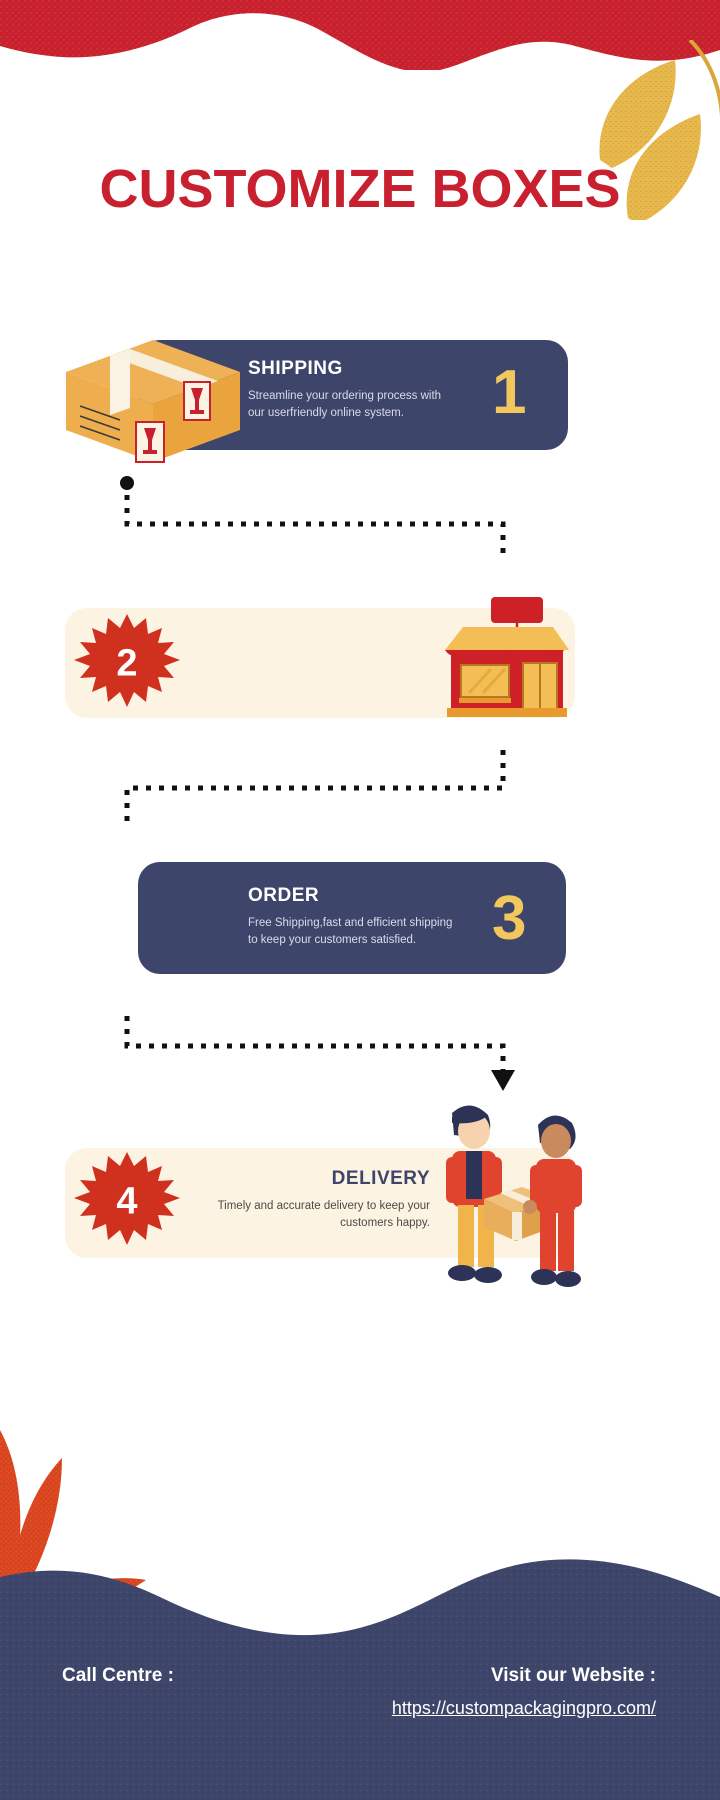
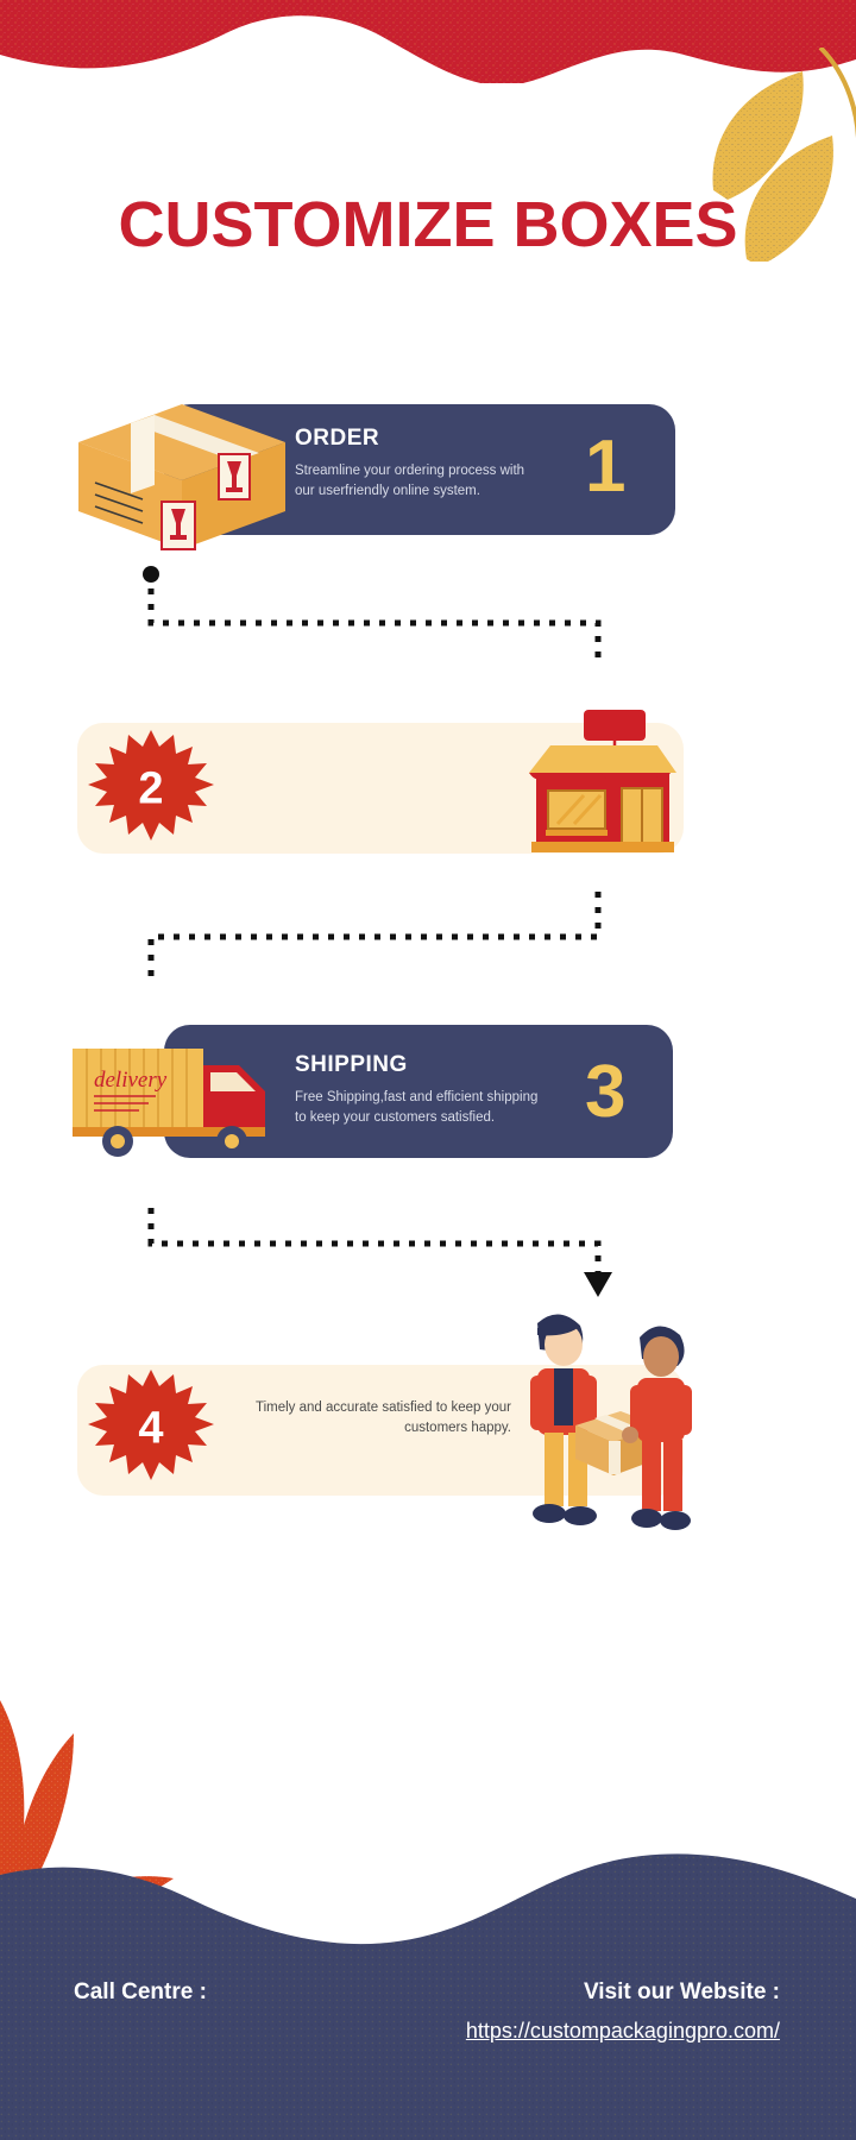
  CUSTOMIZE BOXES
- SHIPPING
+ ORDER
  Streamline your ordering process with our userfriendly online system.
  1
  2
+ delivery
- ORDER
+ SHIPPING
  Free Shipping,fast and efficient shipping to keep your customers satisfied.
  3
- DELIVERY
- Timely and accurate delivery to keep your customers happy.
+ Timely and accurate satisfied to keep your customers happy.
  4
  Call Centre :
  Visit our Website :
  https://custompackagingpro.com/
